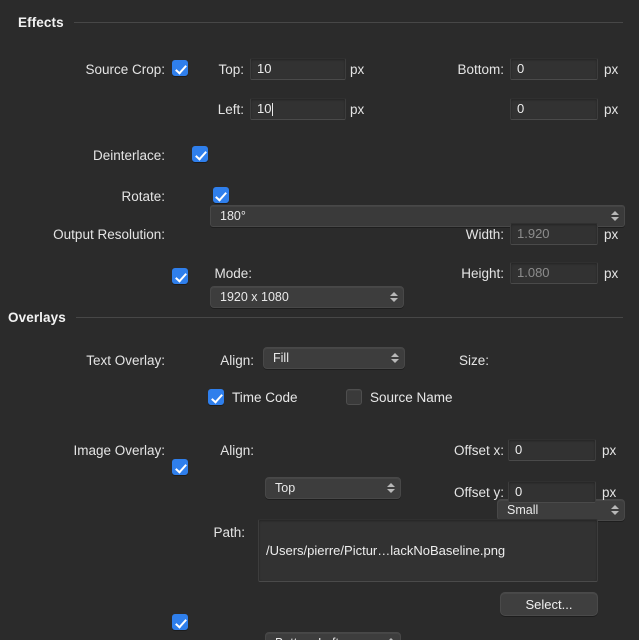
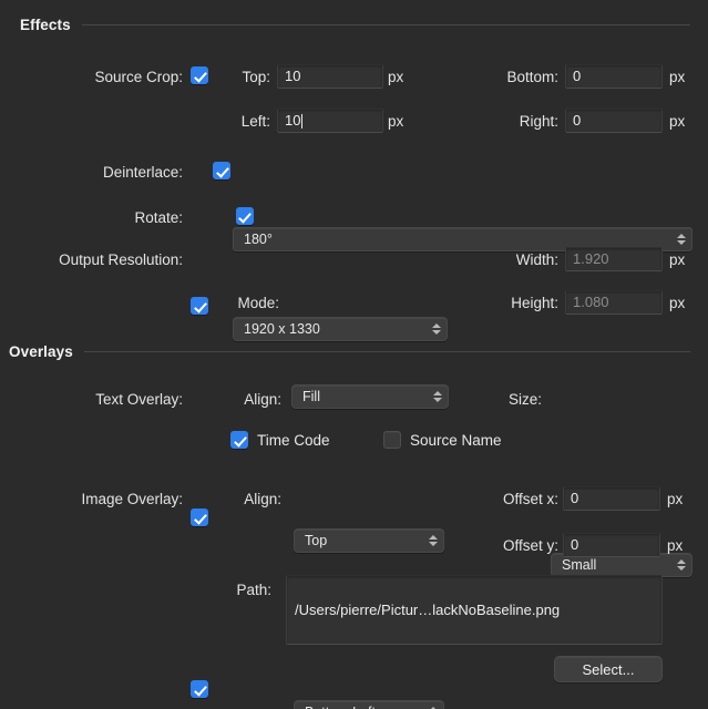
  Effects
  Source Crop:
  Top:
  10
  px
  Bottom:
  0
  px
  Left:
  10
  px
+ Right:
  0
  px
  Deinterlace:
  Rotate:
  180°
  Output Resolution:
- 1920 x 1080
+ 1920 x 1330
  Width:
  1.920
  px
  Mode:
  Fill
  Height:
  1.080
  px
  Overlays
  Text Overlay:
  Align:
  Top
  Size:
  Small
  Time Code
  Source Name
  Image Overlay:
  Align:
  Offset x:
  0
  px
  Offset y:
  0
  px
  Path:
  /Users/pierre/Pictur…lackNoBaseline.png
  Select...
